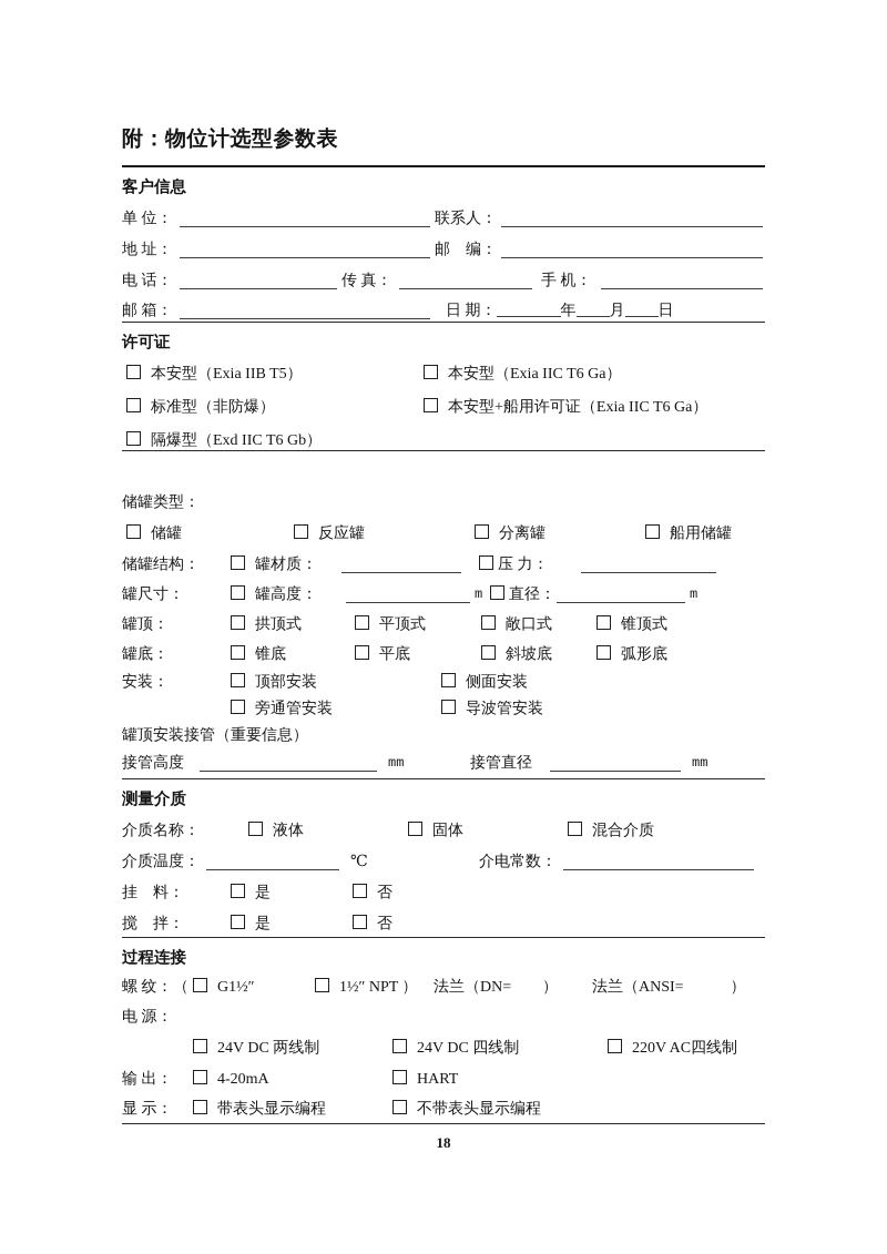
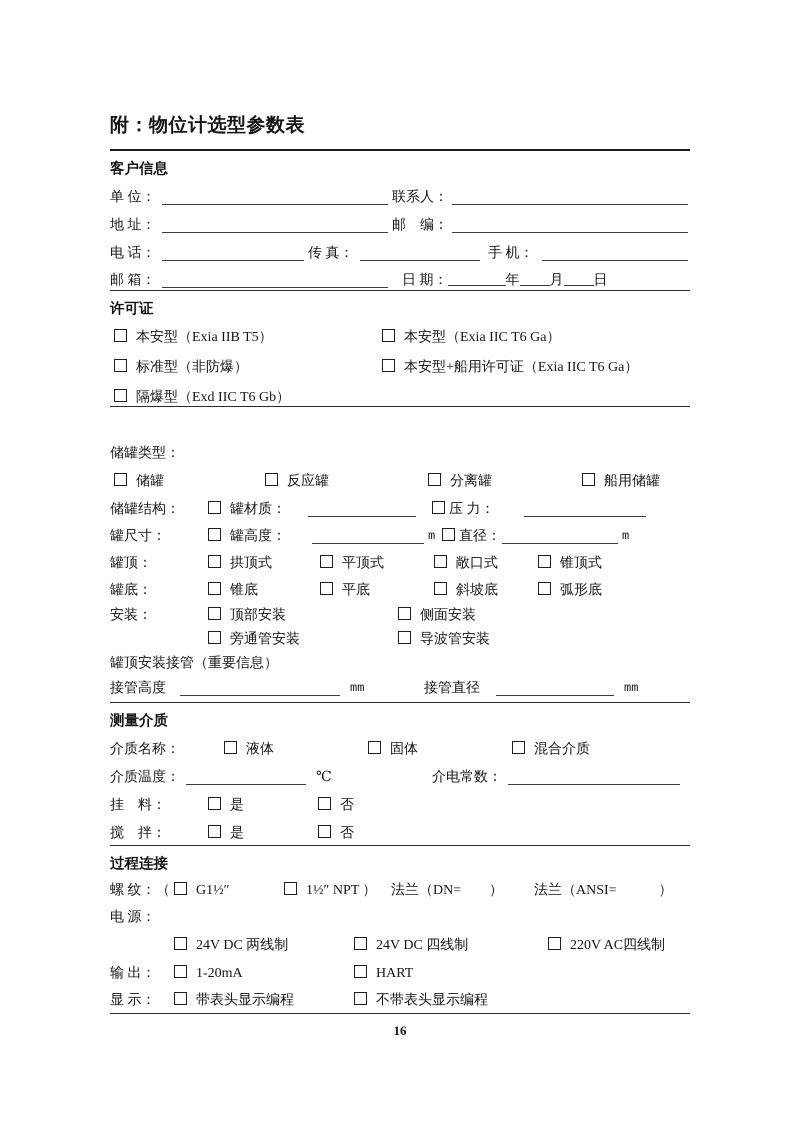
  附：物位计选型参数表
  客户信息
  单 位：
  联系人：
  地 址：
  邮 编：
  电 话：
  传 真：
  手 机：
  邮 箱：
  日 期： 年 月 日
  许可证
  本安型（Exia IIB T5）
  本安型（Exia IIC T6 Ga）
  标准型（非防爆）
  本安型+船用许可证（Exia IIC T6 Ga）
  隔爆型（Exd IIC T6 Gb）
  储罐类型：
  储罐
  反应罐
  分离罐
  船用储罐
  储罐结构：
  罐材质：
  压 力：
  罐尺寸：
  罐高度：
  m
  直径：
  m
  罐顶：
  拱顶式
  平顶式
  敞口式
  锥顶式
  罐底：
  锥底
  平底
  斜坡底
  弧形底
  安装：
  顶部安装
  侧面安装
  旁通管安装
  导波管安装
  罐顶安装接管（重要信息）
  接管高度
  mm
  接管直径
  mm
  测量介质
  介质名称：
  液体
  固体
  混合介质
  介质温度：
  ℃
  介电常数：
  挂 料：
  是
  否
  搅 拌：
  是
  否
  过程连接
  螺 纹：
  （
  G1½″
  1½″ NPT ）
  法兰（DN= ）
  法兰（ANSI= ）
  电 源：
  24V DC 两线制
  24V DC 四线制
  220V AC四线制
  输 出：
- 4-20mA
+ 1-20mA
  HART
  显 示：
  带表头显示编程
  不带表头显示编程
- 18
+ 16
